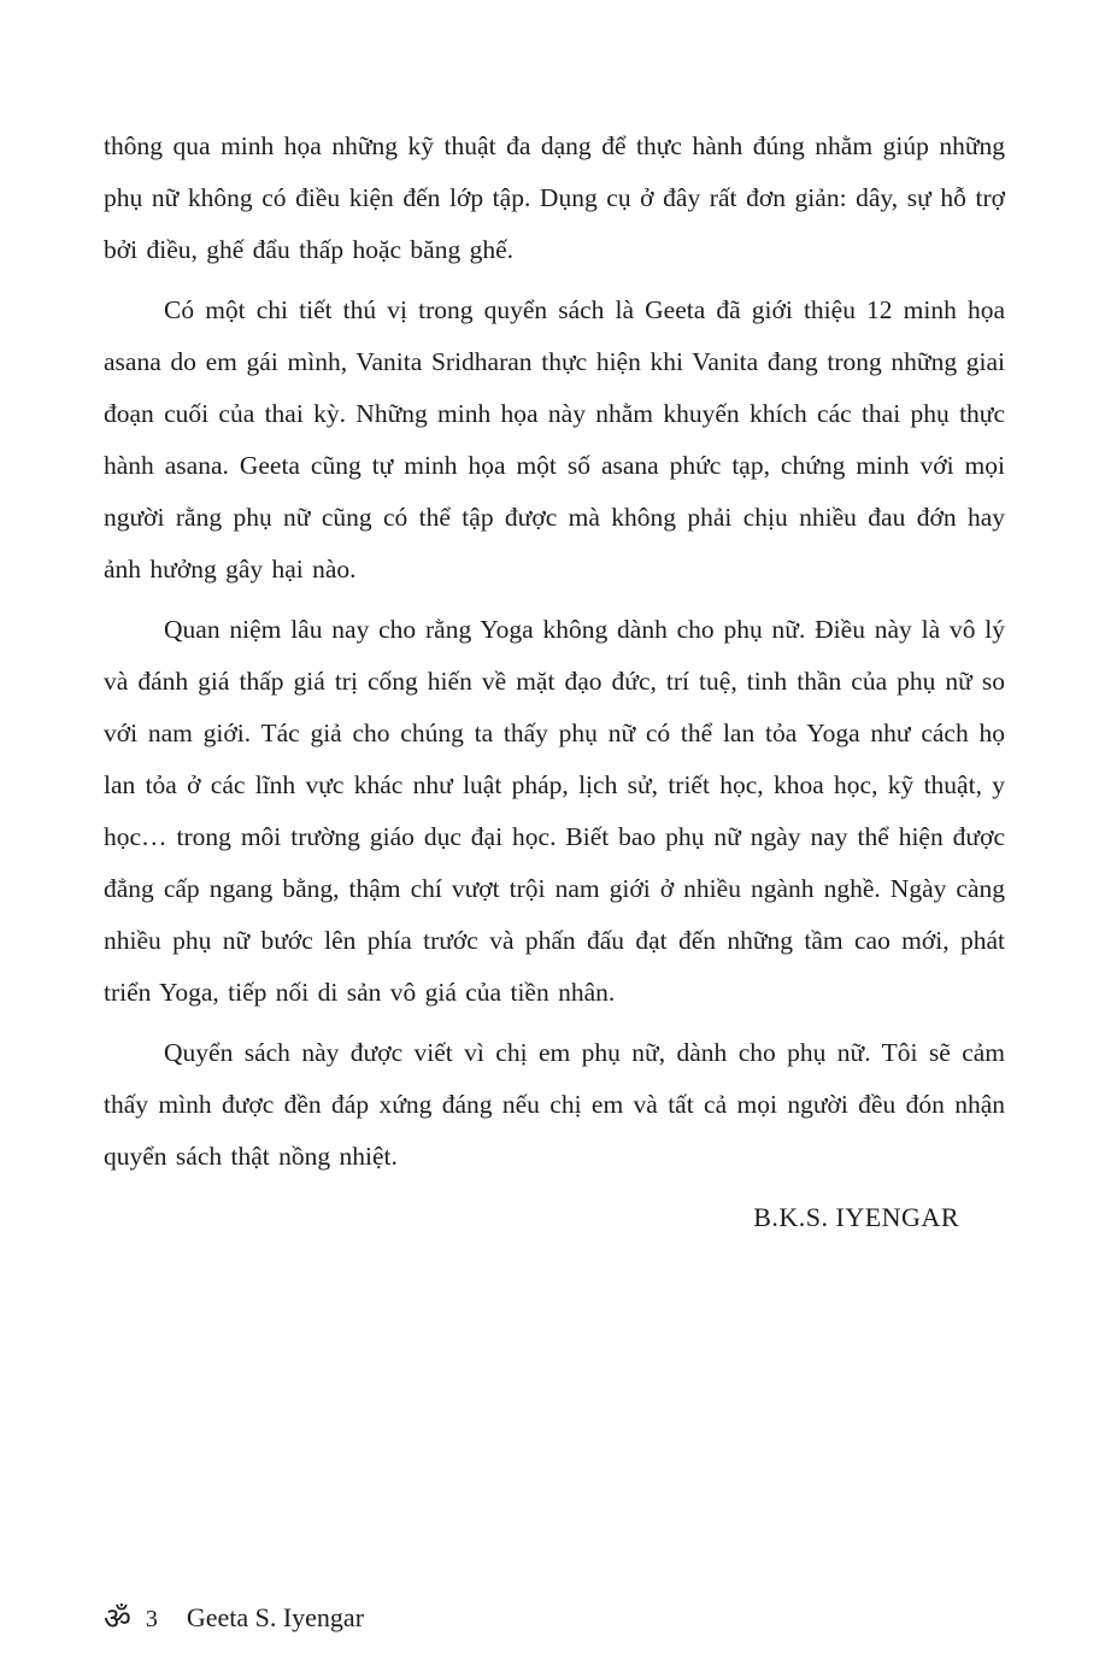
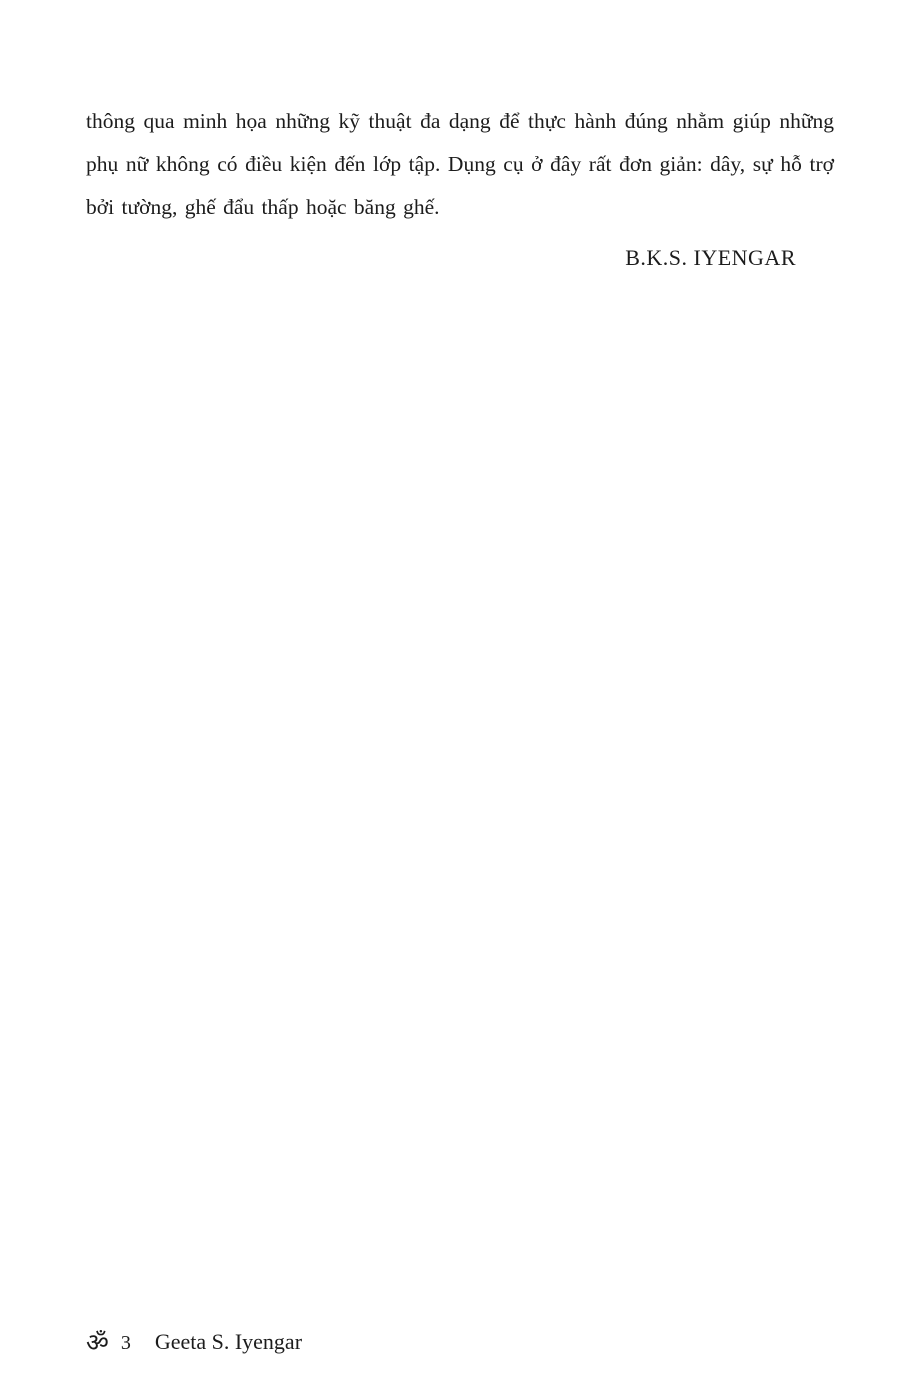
- thông qua minh họa những kỹ thuật đa dạng để thực hành đúng nhằm giúp những phụ nữ không có điều kiện đến lớp tập. Dụng cụ ở đây rất đơn giản: dây, sự hỗ trợ bởi điều, ghế đẩu thấp hoặc băng ghế.
+ thông qua minh họa những kỹ thuật đa dạng để thực hành đúng nhằm giúp những phụ nữ không có điều kiện đến lớp tập. Dụng cụ ở đây rất đơn giản: dây, sự hỗ trợ bởi tường, ghế đẩu thấp hoặc băng ghế.
- Có một chi tiết thú vị trong quyển sách là Geeta đã giới thiệu 12 minh họa asana do em gái mình, Vanita Sridharan thực hiện khi Vanita đang trong những giai đoạn cuối của thai kỳ. Những minh họa này nhằm khuyến khích các thai phụ thực hành asana. Geeta cũng tự minh họa một số asana phức tạp, chứng minh với mọi người rằng phụ nữ cũng có thể tập được mà không phải chịu nhiều đau đớn hay ảnh hưởng gây hại nào.
- Quan niệm lâu nay cho rằng Yoga không dành cho phụ nữ. Điều này là vô lý và đánh giá thấp giá trị cống hiến về mặt đạo đức, trí tuệ, tinh thần của phụ nữ so với nam giới. Tác giả cho chúng ta thấy phụ nữ có thể lan tỏa Yoga như cách họ lan tỏa ở các lĩnh vực khác như luật pháp, lịch sử, triết học, khoa học, kỹ thuật, y học… trong môi trường giáo dục đại học. Biết bao phụ nữ ngày nay thể hiện được đẳng cấp ngang bằng, thậm chí vượt trội nam giới ở nhiều ngành nghề. Ngày càng nhiều phụ nữ bước lên phía trước và phấn đấu đạt đến những tầm cao mới, phát triển Yoga, tiếp nối di sản vô giá của tiền nhân.
- Quyển sách này được viết vì chị em phụ nữ, dành cho phụ nữ. Tôi sẽ cảm thấy mình được đền đáp xứng đáng nếu chị em và tất cả mọi người đều đón nhận quyển sách thật nồng nhiệt.
  B.K.S. IYENGAR
  ॐ
  3
  Geeta S. Iyengar
